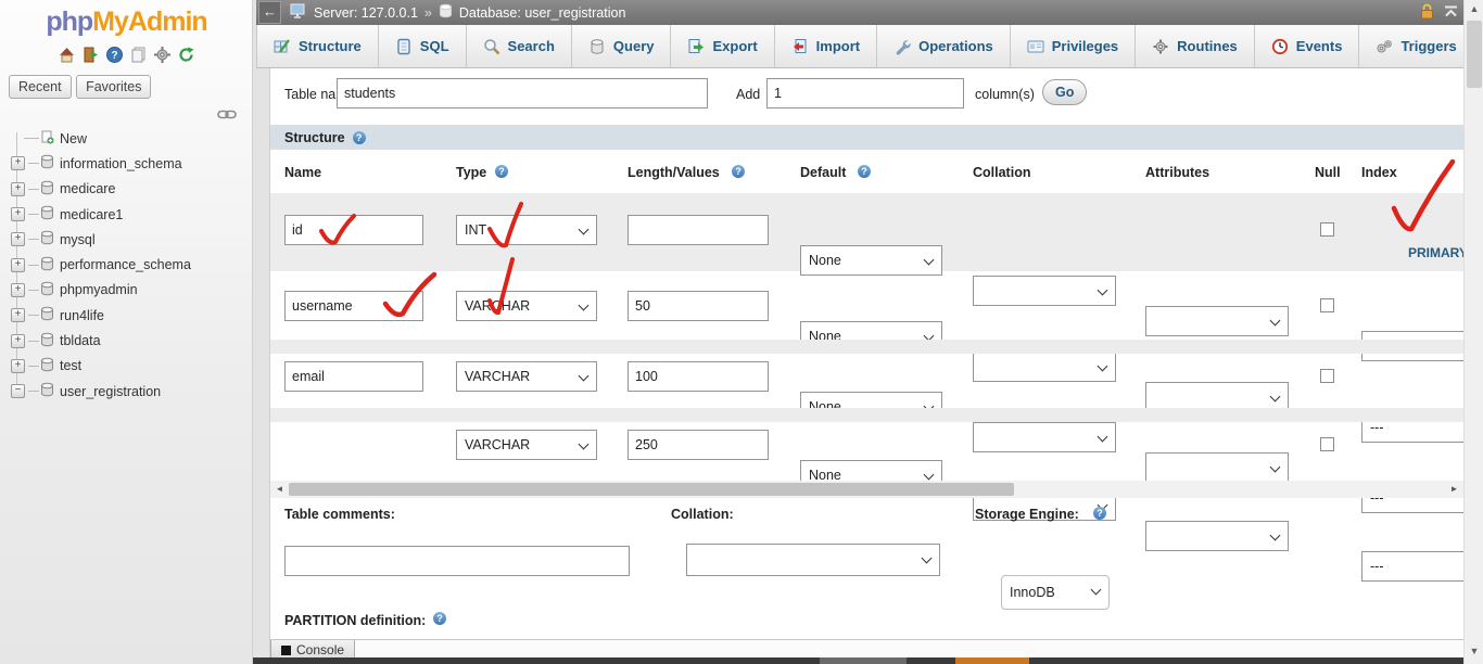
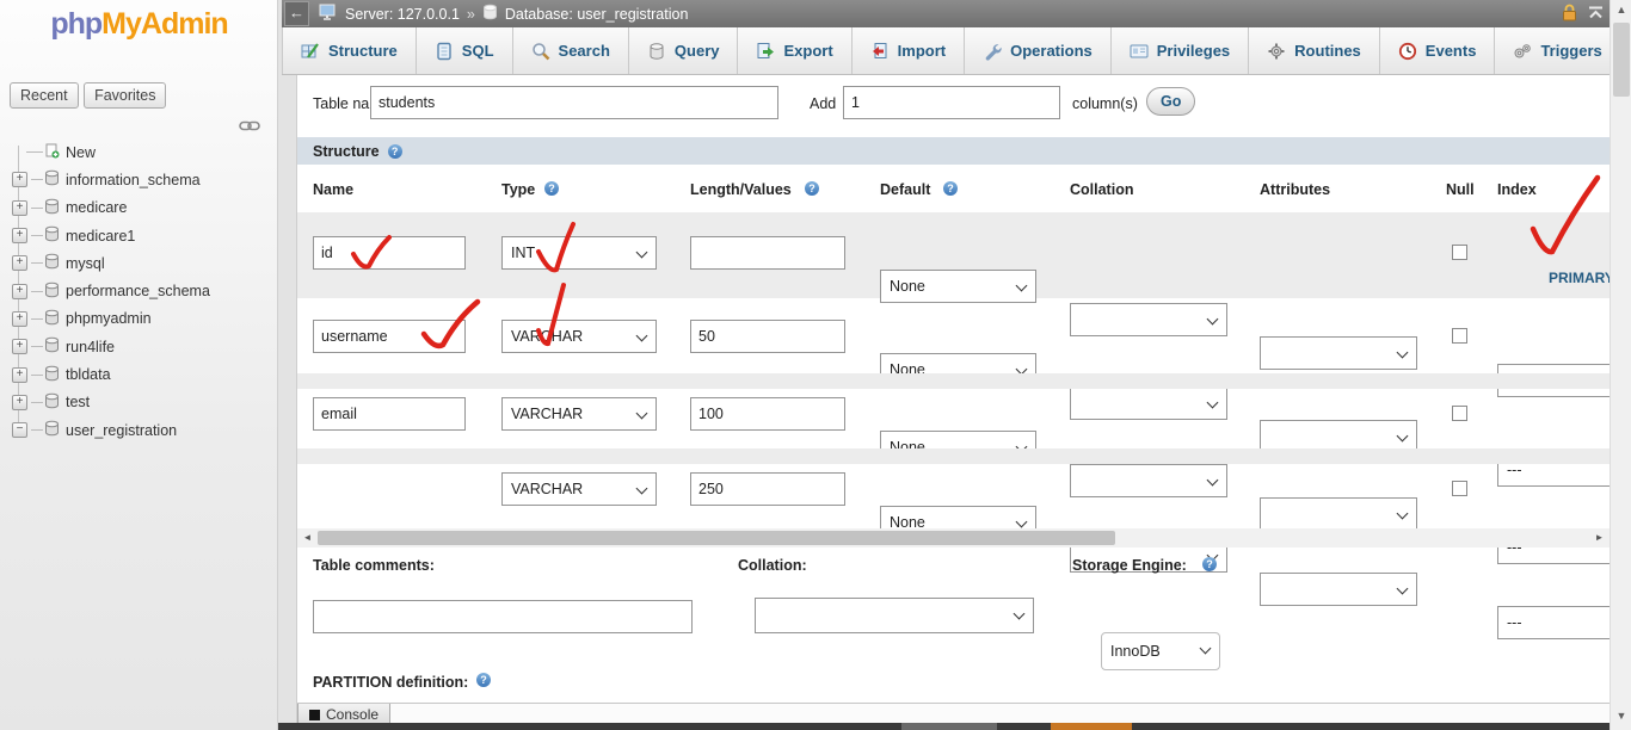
  phpMyAdmin
- ?
  Recent Favorites
  New
  +
  information_schema
  +
  medicare
  +
  medicare1
  +
  mysql
  +
  performance_schema
  +
  phpmyadmin
  +
  run4life
  +
  tbldata
  +
  test
  −
  user_registration
  ←
  Server: 127.0.0.1
  »
  Database: user_registration
  Structure
  SQL
  Search
  Query
  Export
  Import
  Operations
  Privileges
  Routines
  Events
  Triggers
  Table na
  students
  Add
  1
  column(s)
  Go
  Structure
  Name
  Type
  Length/Values
  Default
  Collation
  Attributes
  Null
  Index
  id
  INT
  None
  PRIMAR
  username
  VARCHAR
  50
  None
  ---
  email
  VARCHAR
  100
  None
  ---
  VARCHAR
  250
  None
  ---
  ◄
  ►
  Table comments:
  Collation:
  Storage Engine:
  InnoDB
  PARTITION definition:
  Console
  ▲
  ▼
